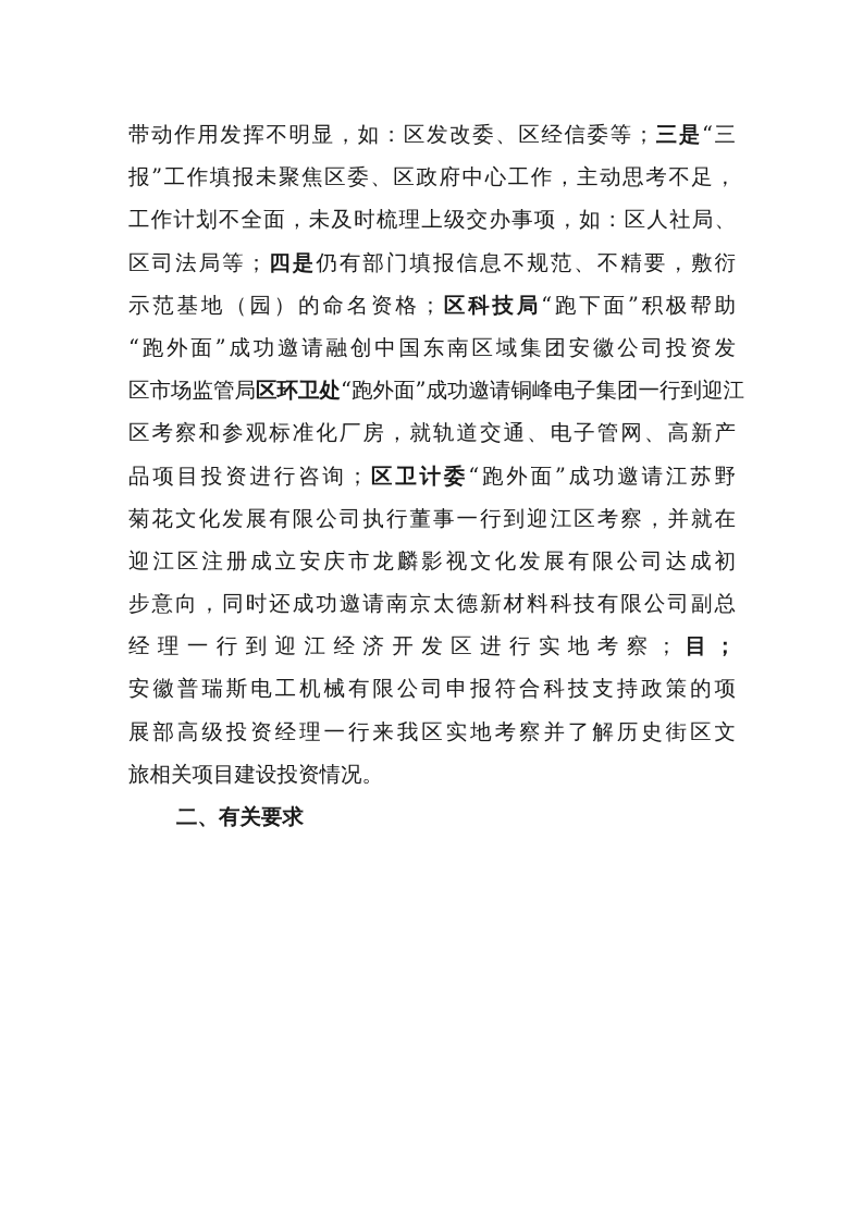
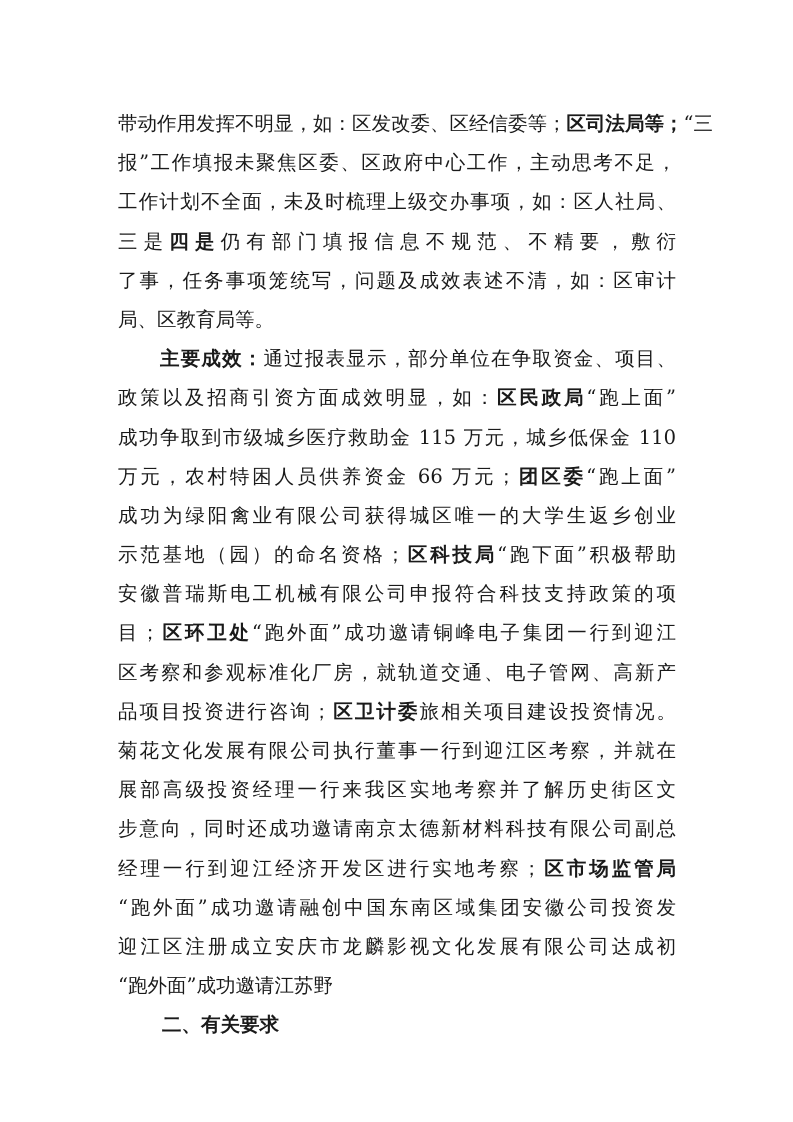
- 带动作用发挥不明显，如：区发改委、区经信委等；三是“三
+ 带动作用发挥不明显，如：区发改委、区经信委等；区司法局等；“三
  报”工作填报未聚焦区委、区政府中心工作，主动思考不足，
  工作计划不全面，未及时梳理上级交办事项，如：区人社局、
- 区司法局等；四是仍有部门填报信息不规范、不精要，敷衍
+ 三是四是仍有部门填报信息不规范、不精要，敷衍
+ 了事，任务事项笼统写，问题及成效表述不清，如：区审计
+ 局、区教育局等。
+ 主要成效：通过报表显示，部分单位在争取资金、项目、
+ 政策以及招商引资方面成效明显，如：区民政局“跑上面”
+ 成功争取到市级城乡医疗救助金 115 万元，城乡低保金 110
+ 万元，农村特困人员供养资金 66 万元；团区委“跑上面”
+ 成功为绿阳禽业有限公司获得城区唯一的大学生返乡创业
  示范基地（园）的命名资格；区科技局“跑下面”积极帮助
- “跑外面”成功邀请融创中国东南区域集团安徽公司投资发
+ 安徽普瑞斯电工机械有限公司申报符合科技支持政策的项
- 区市场监管局区环卫处“跑外面”成功邀请铜峰电子集团一行到迎江
+ 目；区环卫处“跑外面”成功邀请铜峰电子集团一行到迎江
  区考察和参观标准化厂房，就轨道交通、电子管网、高新产
- 品项目投资进行咨询；区卫计委“跑外面”成功邀请江苏野
+ 品项目投资进行咨询；区卫计委旅相关项目建设投资情况。
  菊花文化发展有限公司执行董事一行到迎江区考察，并就在
- 迎江区注册成立安庆市龙麟影视文化发展有限公司达成初
+ 展部高级投资经理一行来我区实地考察并了解历史街区文
  步意向，同时还成功邀请南京太德新材料科技有限公司副总
- 经理一行到迎江经济开发区进行实地考察；目；
+ 经理一行到迎江经济开发区进行实地考察；区市场监管局
- 安徽普瑞斯电工机械有限公司申报符合科技支持政策的项
+ “跑外面”成功邀请融创中国东南区域集团安徽公司投资发
- 展部高级投资经理一行来我区实地考察并了解历史街区文
+ 迎江区注册成立安庆市龙麟影视文化发展有限公司达成初
- 旅相关项目建设投资情况。
+ “跑外面”成功邀请江苏野
  二、有关要求
